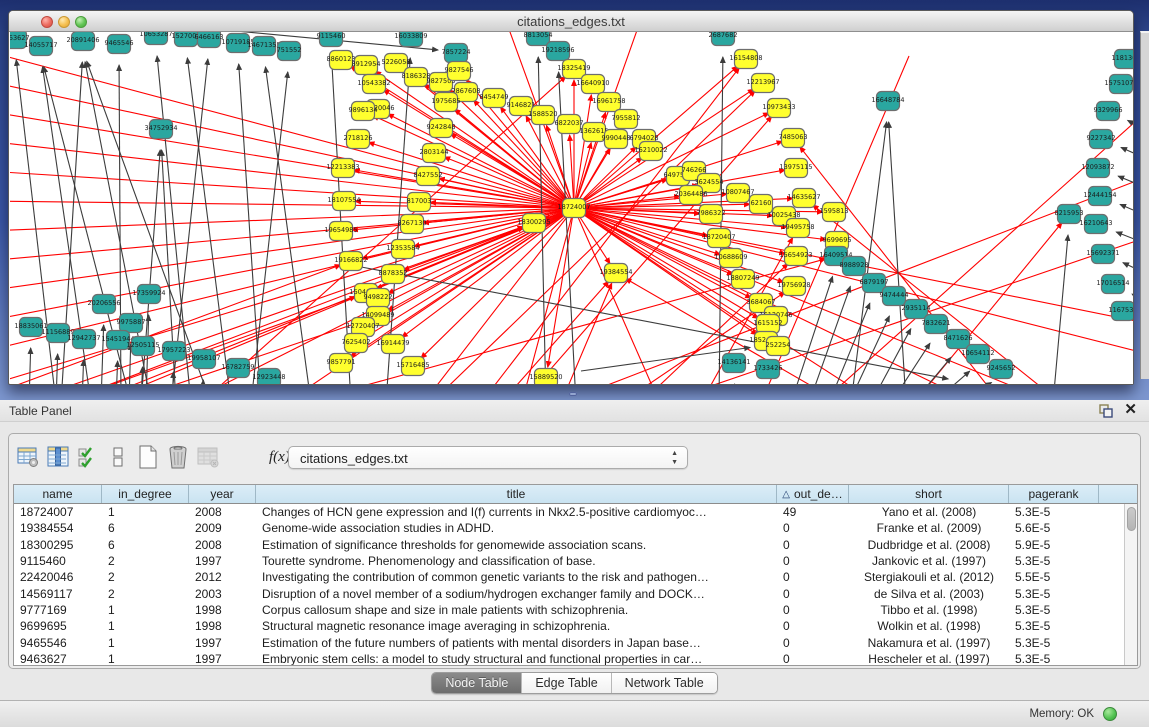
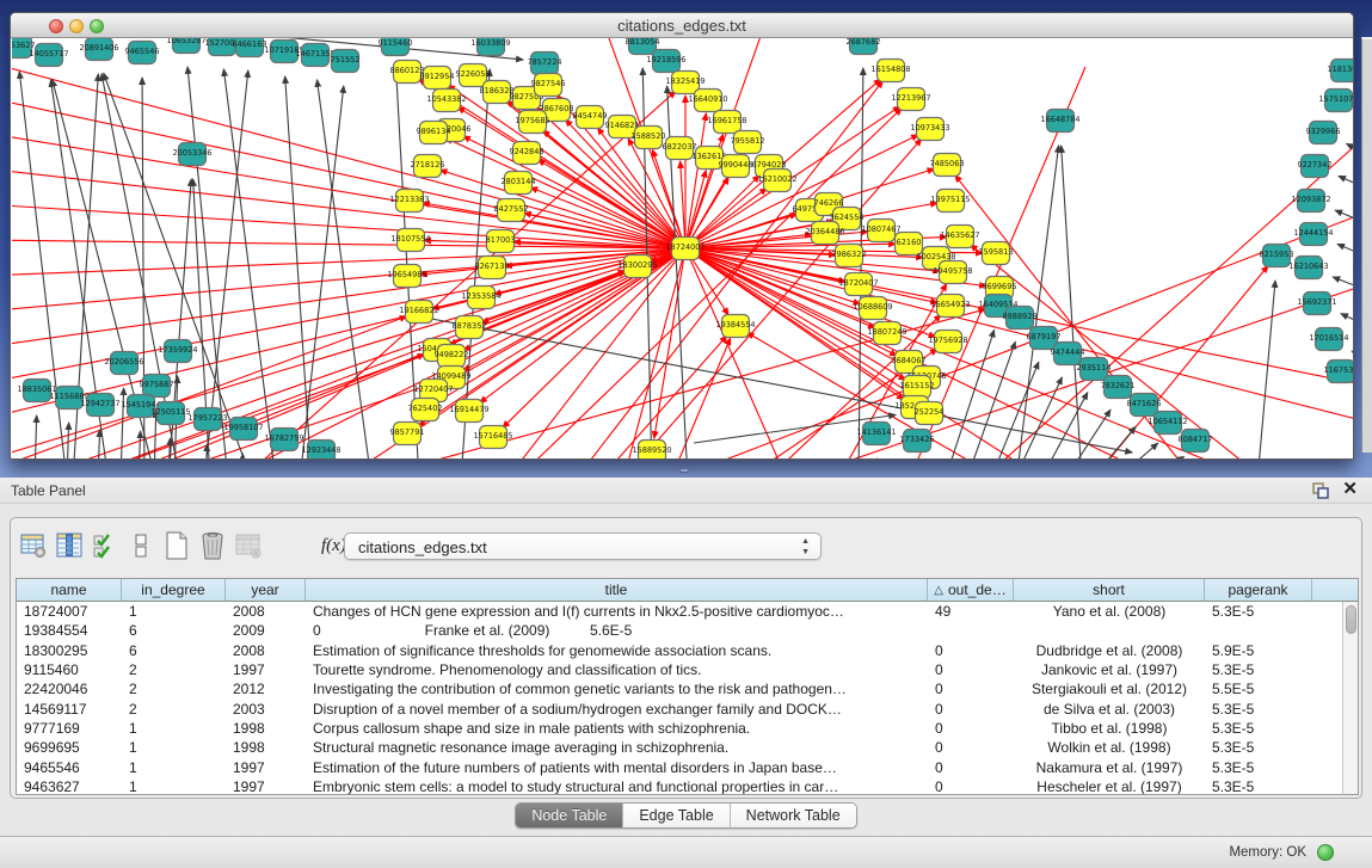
  citations_edges.txt
  18724007
  63627
  14055717
  20891406
  9465546
  6466163
  1071918
  1467135
  751552
  7857224
  19218596
  16648784
- 34752934
+ 20053346
  8860123
  8912954
  5226058
  10543382
  8186328
  982750
  9827546
  2867608
  1975685
  8454749
  9146821
  1588520
  6822037
  18325419
  16640910
  16961758
  7955812
  136261
  9990448
  6794028
  16210022
  746266
  3624554
  20364486
  10807467
  7986322
  18720407
  10688609
  18807249
  19756928
  3684067
  1615152
  252254
  15654923
  62160
  10025438
  19495758
  13975115
  14635627
  7485063
  10973433
  12213967
  16154808
  1595813
  9699695
  18300295
  19384554
  9242848
  2803144
  8427552
  817003
  8267130
  12353584
  8878352
  19166822
  9498222
  14099489
  12720407
  7625402
  16914479
  15716485
  9857791
  2718126
  12213383
  18107554
  19654985
  9896134
  15889520
  20206556
  17359924
  9975887
  11156889
  18835061
  12942737
  1545194
  12505115
  17957223
  19958107
  16782759
  12923448
  14136141
  1733426
  16409514
  8988928
  6879197
  9474444
  2935114
  7832621
  8471626
  10654112
- 9245652
+ 8084717
  11813
  1575107
  9329966
  9227342
  12093872
  12444154
  8215953
  16210643
  15692371
  17016514
  116753
  Table Panel
  ✕
  f(x
  citations_edges.txt
  name
  in_degree
  year
  title
  △
  out_de…
  short
  pagerank
  18724007
  1
  2008
  Changes of HCN gene expression and I(f) currents in Nkx2.5-positive cardiomyoc…
  49
  Yano et al. (2008)
  5.3E-5
  19384554
  6
  2009
- Genome-wide association studies in ADHD.
  0
  Franke et al. (2009)
  5.6E-5
  18300295
  6
  2008
  Estimation of significance thresholds for genomewide association scans.
  0
  Dudbridge et al. (2008)
  5.9E-5
  9115460
  2
  1997
- Tourette syndrome. Phenomenology and classification of base.
+ Tourette syndrome. Phenomenology and classification of tics.
  0
  Jankovic et al. (1997)
  5.3E-5
  22420046
  2
  2012
  Investigating the contribution of common genetic variants to the risk and pathogen…
  0
  Stergiakouli et al. (2012)
  5.5E-5
  14569117
  2
  2003
  Disruption of a novel member of a sodium/hydrogen exchanger family and DOCK…
  0
  de Silva et al. (2003)
  5.3E-5
  9777169
  1
  1998
  Corpus callosum shape and size in male patients with schizophrenia.
  0
  Tibbo et al. (1998)
  5.3E-5
  9699695
  1
  1998
  Structural magnetic resonance image averaging in schizophrenia.
  0
  Wolkin et al. (1998)
  5.3E-5
  9465546
  1
  1997
  Estimation of the future numbers of patients with mental disorders in Japan base…
  0
  Nakamura et al. (1997)
  5.3E-5
  9463627
  1
  1997
  Embryonic stem cells: a model to study structural and functional properties in car…
  0
  Hescheler et al. (1997)
  5.3E-5
  Node Table
  Edge Table
  Network Table
  Memory: OK
